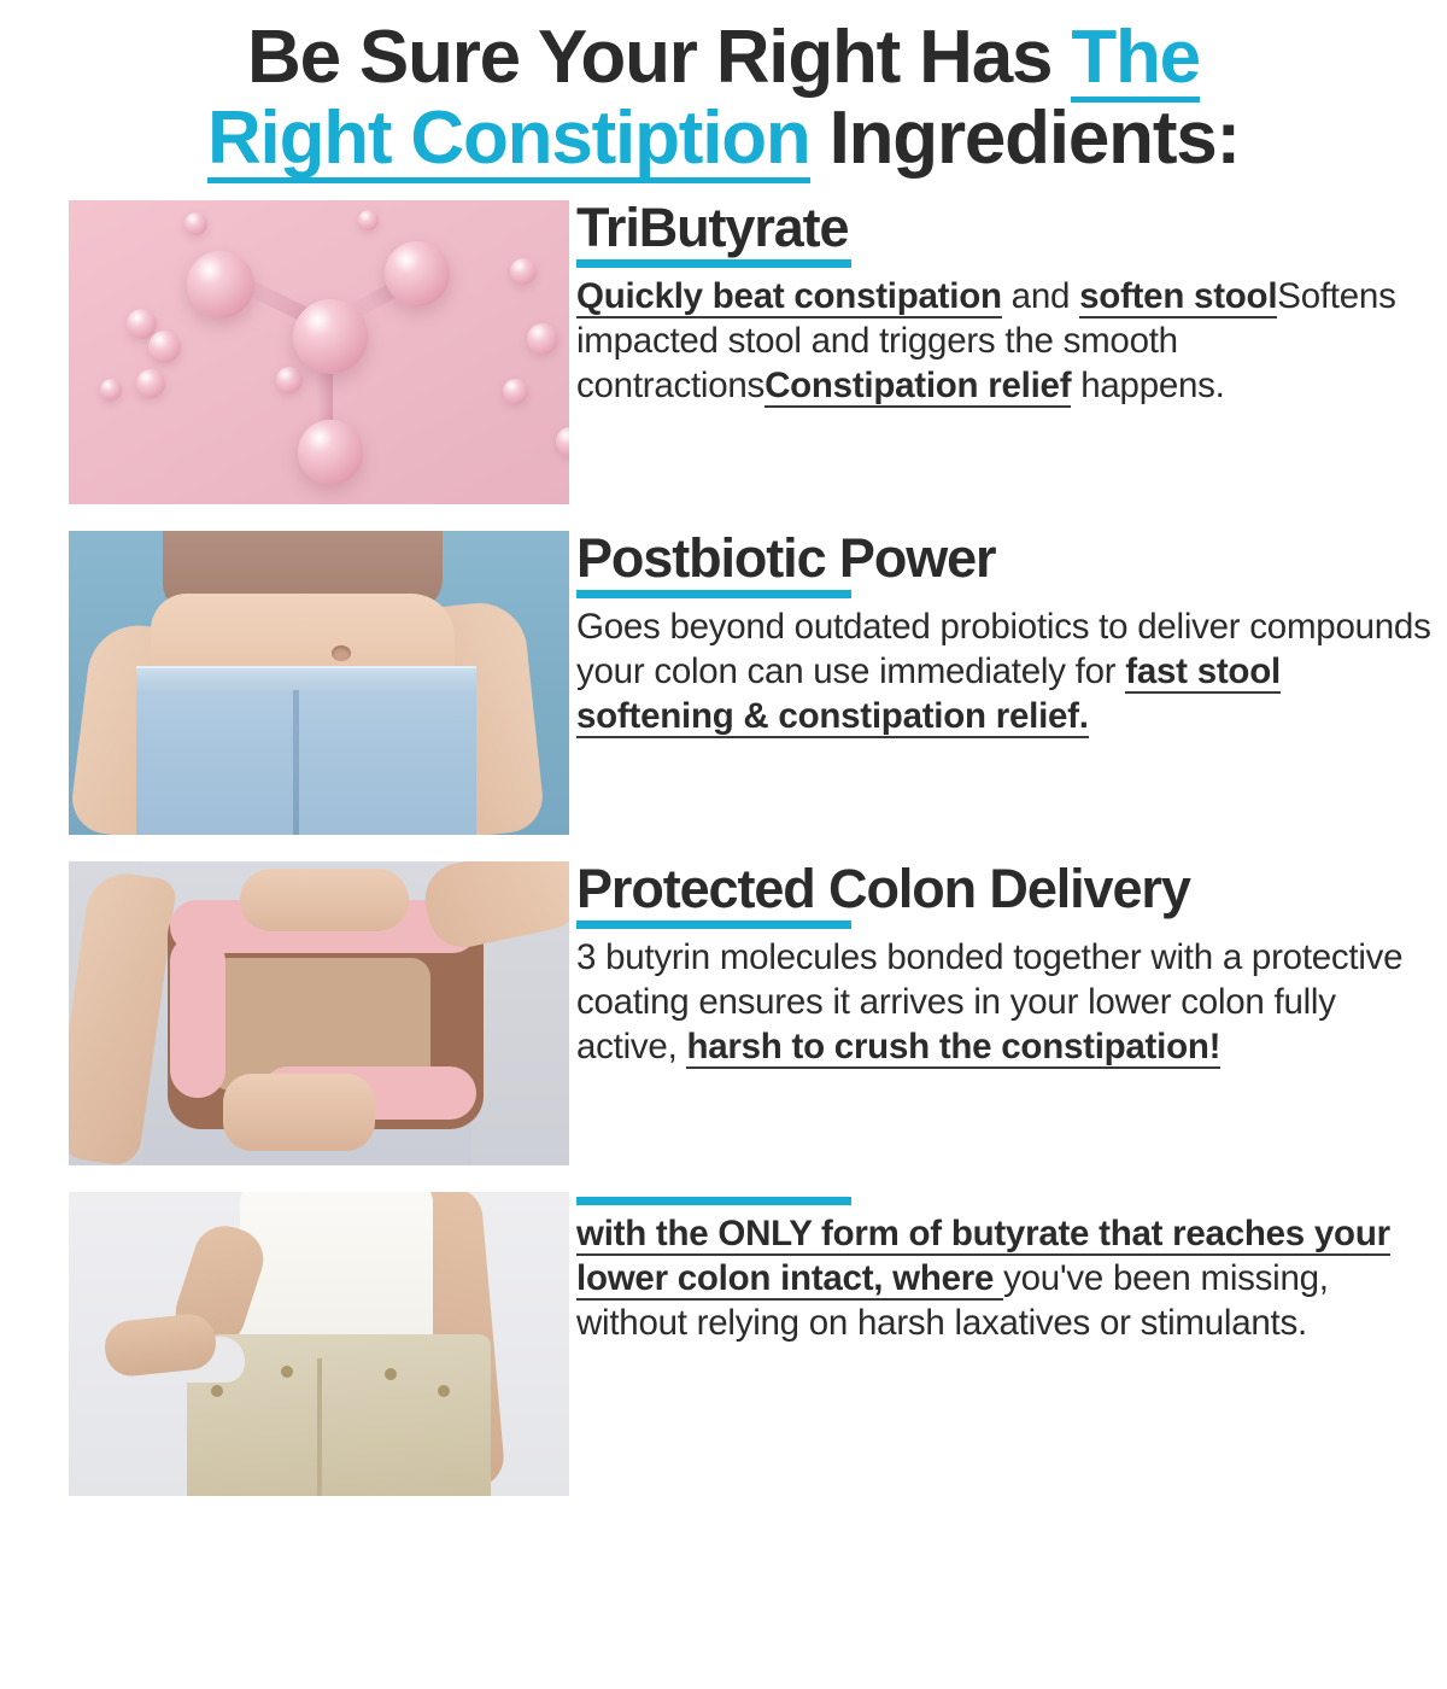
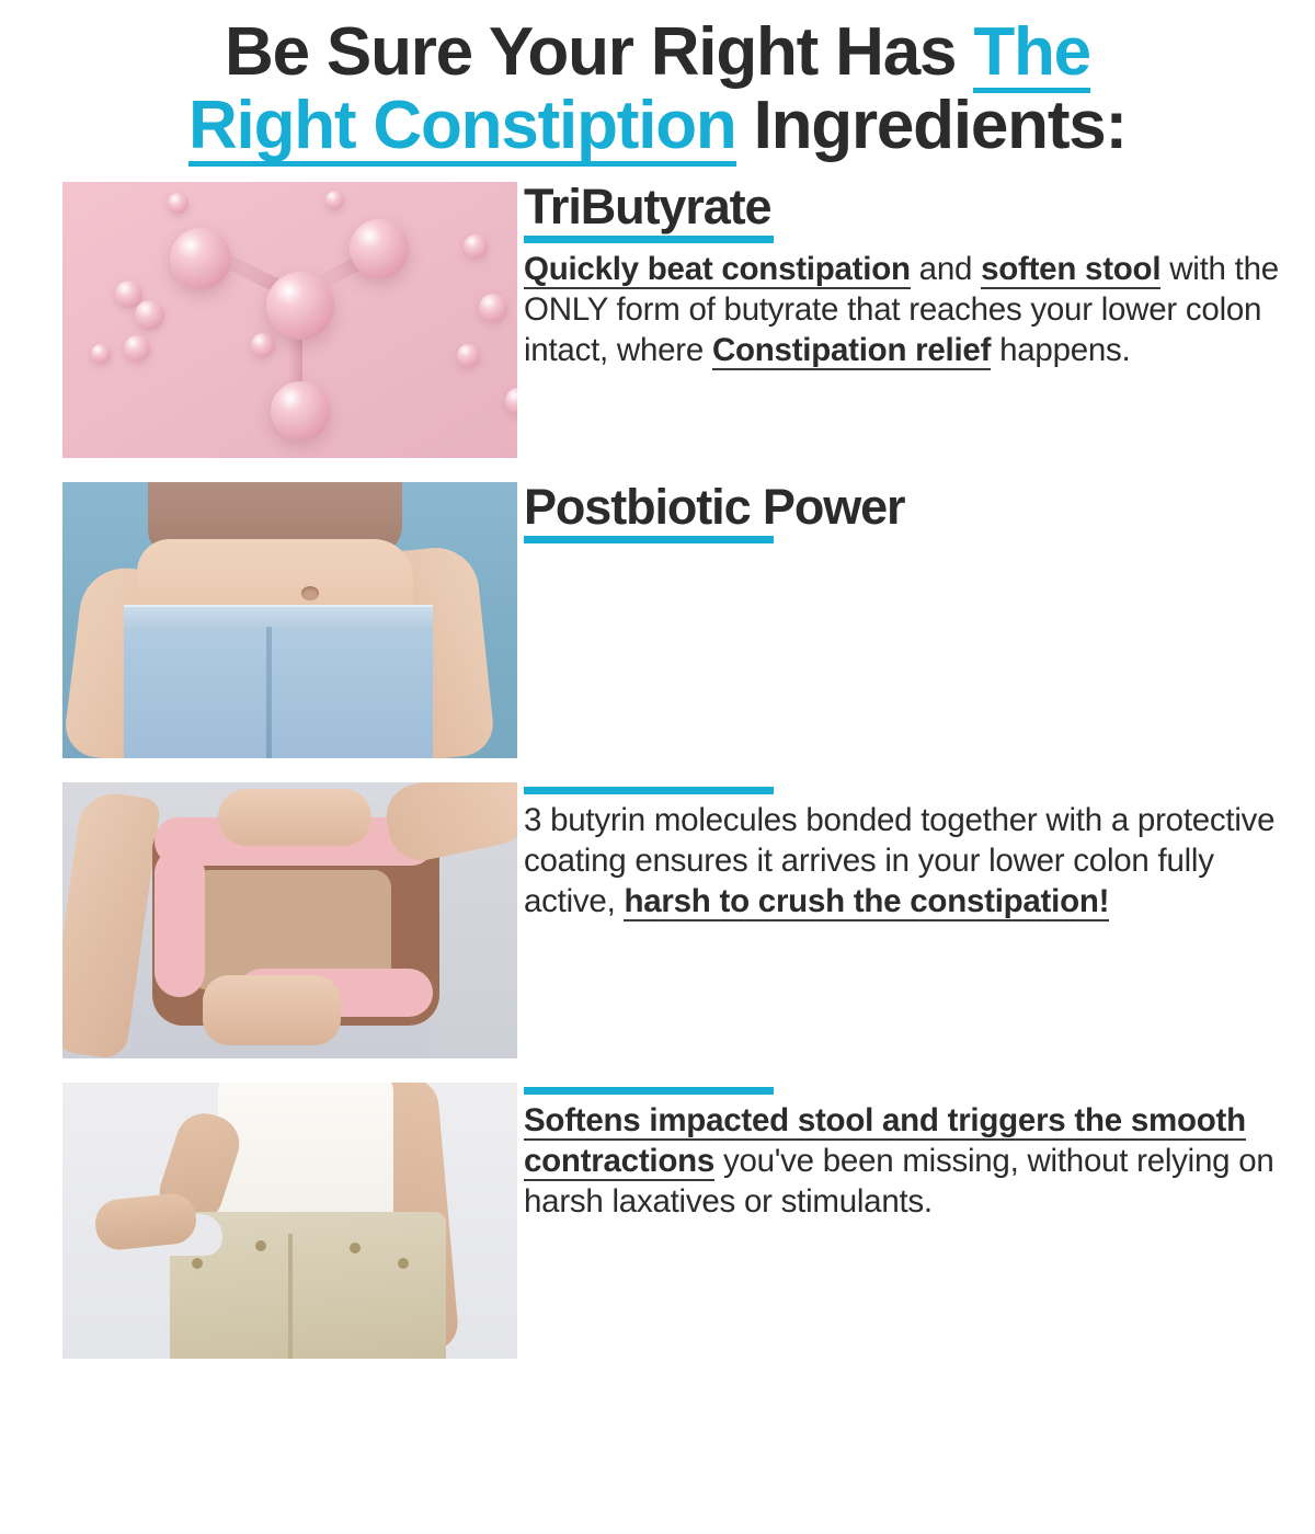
  Be Sure Your Right Has The
  Right Constiption Ingredients:
  TriButyrate
- Quickly beat constipation and soften stoolSoftens impacted stool and triggers the smooth contractionsConstipation relief happens.
+ Quickly beat constipation and soften stool with the ONLY form of butyrate that reaches your lower colon intact, where Constipation relief happens.
  Postbiotic Power
- Goes beyond outdated probiotics to deliver compounds your colon can use immediately for fast stool softening & constipation relief.
- Protected Colon Delivery
  3 butyrin molecules bonded together with a protective coating ensures it arrives in your lower colon fully active, harsh to crush the constipation!
- with the ONLY form of butyrate that reaches your lower colon intact, where you've been missing, without relying on harsh laxatives or stimulants.
+ Softens impacted stool and triggers the smooth contractions you've been missing, without relying on harsh laxatives or stimulants.
